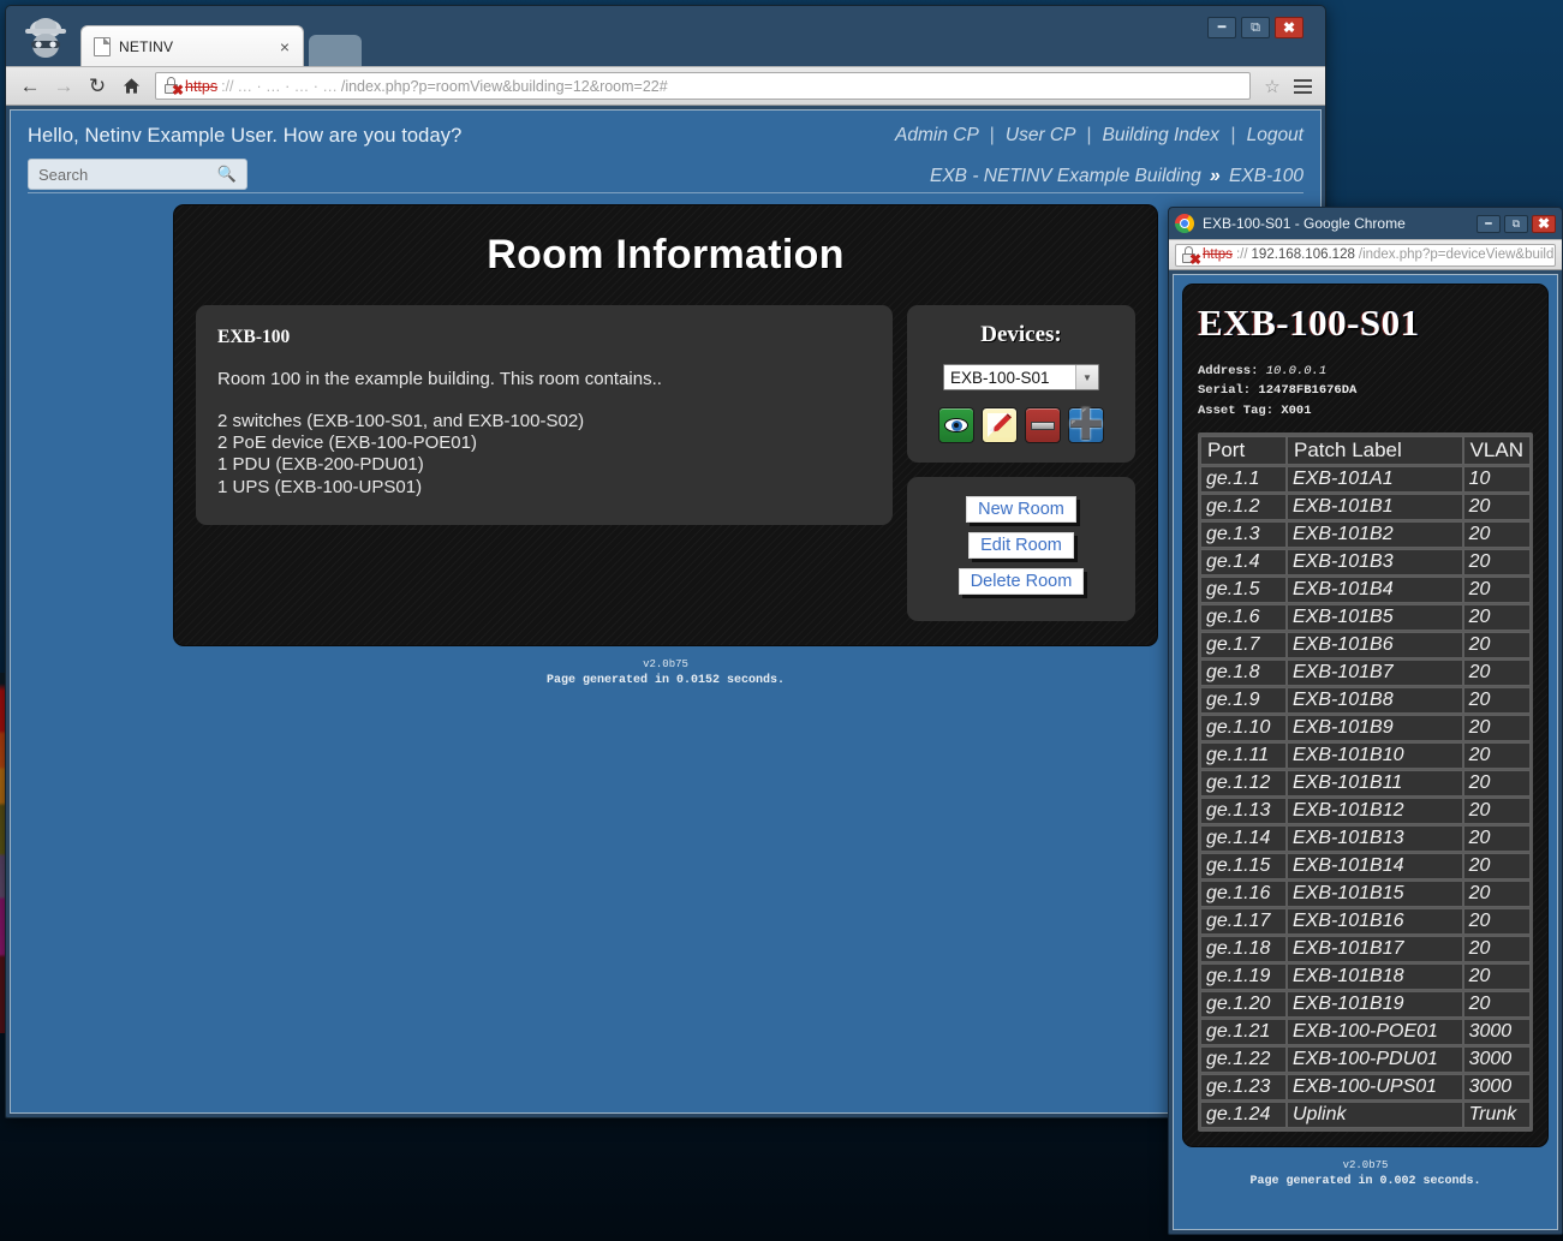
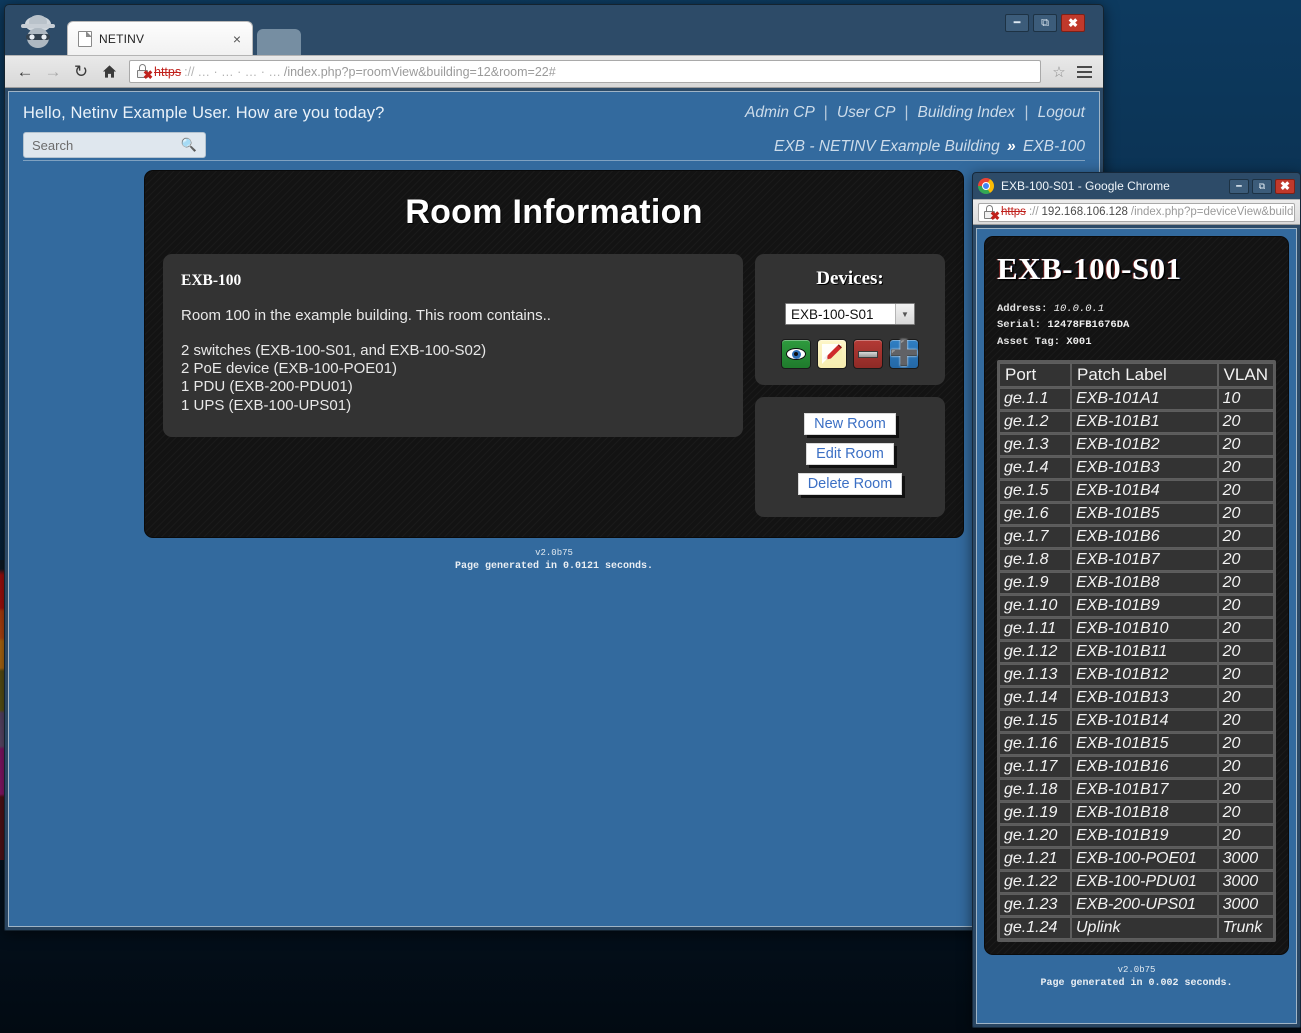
  NETINV
  ×
  ━
  ⧉
  ✖
  ←
  →
  ↻
  ✖
  https
  ://
  … · … · … · …
  /index.php?p=roomView&building=12&room=22#
  ☆
  Hello, Netinv Example User. How are you today?
  Search
  🔍
  Admin CP | User CP | Building Index | Logout
  EXB - NETINV Example Building » EXB-100
  Room Information
  EXB-100
  Room 100 in the example building. This room contains..
  2 switches (EXB-100-S01, and EXB-100-S02)
  2 PoE device (EXB-100-POE01)
  1 PDU (EXB-200-PDU01)
  1 UPS (EXB-100-UPS01)
  Devices:
  EXB-100-S01
  ▼
  ➕
  New Room
  Edit Room
  Delete Room
  v2.0b75
- Page generated in 0.0152 seconds.
+ Page generated in 0.0121 seconds.
  EXB-100-S01 - Google Chrome
  ━
  ⧉
  ✖
  ✖
  https
  ://
  192.168.106.128
  /index.php?p=deviceView&build
  EXB-100-S01
  Address: 10.0.0.1
  Serial: 12478FB1676DA
  Asset Tag: X001
  Port	Patch Label	VLAN
  ge.1.1	EXB-101A1	10
  ge.1.2	EXB-101B1	20
  ge.1.3	EXB-101B2	20
  ge.1.4	EXB-101B3	20
  ge.1.5	EXB-101B4	20
  ge.1.6	EXB-101B5	20
  ge.1.7	EXB-101B6	20
  ge.1.8	EXB-101B7	20
  ge.1.9	EXB-101B8	20
  ge.1.10	EXB-101B9	20
  ge.1.11	EXB-101B10	20
  ge.1.12	EXB-101B11	20
  ge.1.13	EXB-101B12	20
  ge.1.14	EXB-101B13	20
  ge.1.15	EXB-101B14	20
  ge.1.16	EXB-101B15	20
  ge.1.17	EXB-101B16	20
  ge.1.18	EXB-101B17	20
  ge.1.19	EXB-101B18	20
  ge.1.20	EXB-101B19	20
  ge.1.21	EXB-100-POE01	3000
  ge.1.22	EXB-100-PDU01	3000
- ge.1.23	EXB-100-UPS01	3000
+ ge.1.23	EXB-200-UPS01	3000
  ge.1.24	Uplink	Trunk
  v2.0b75
  Page generated in 0.002 seconds.
